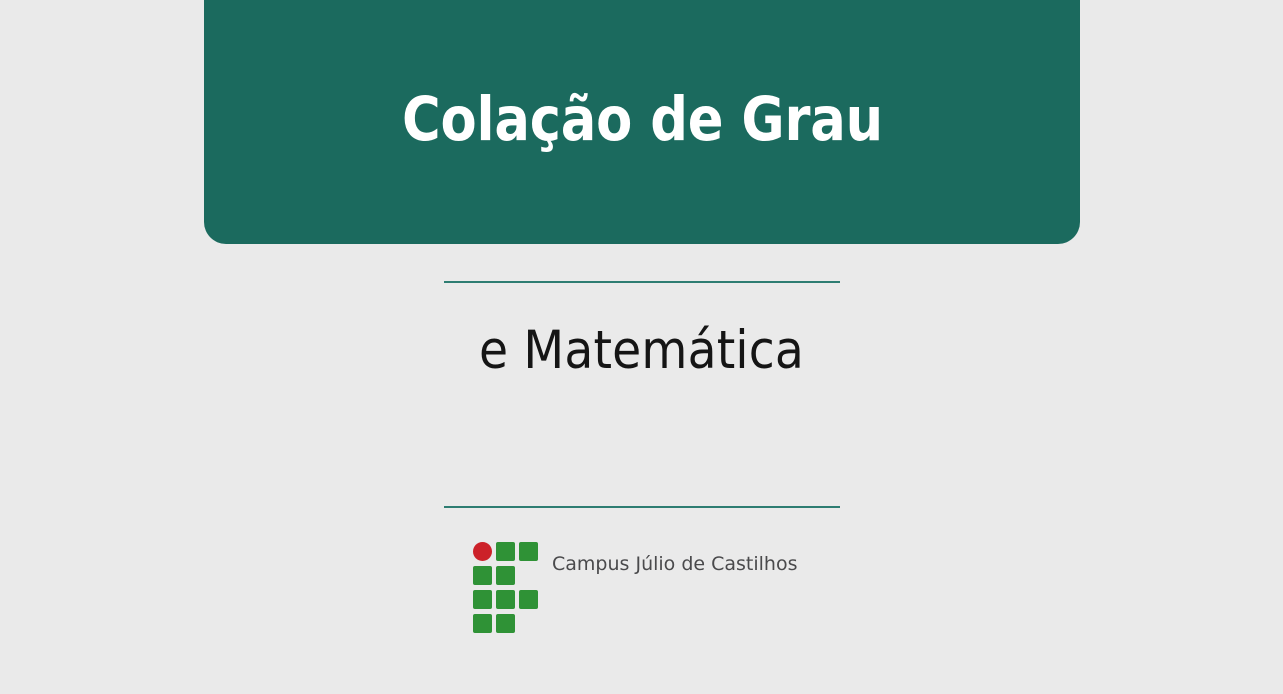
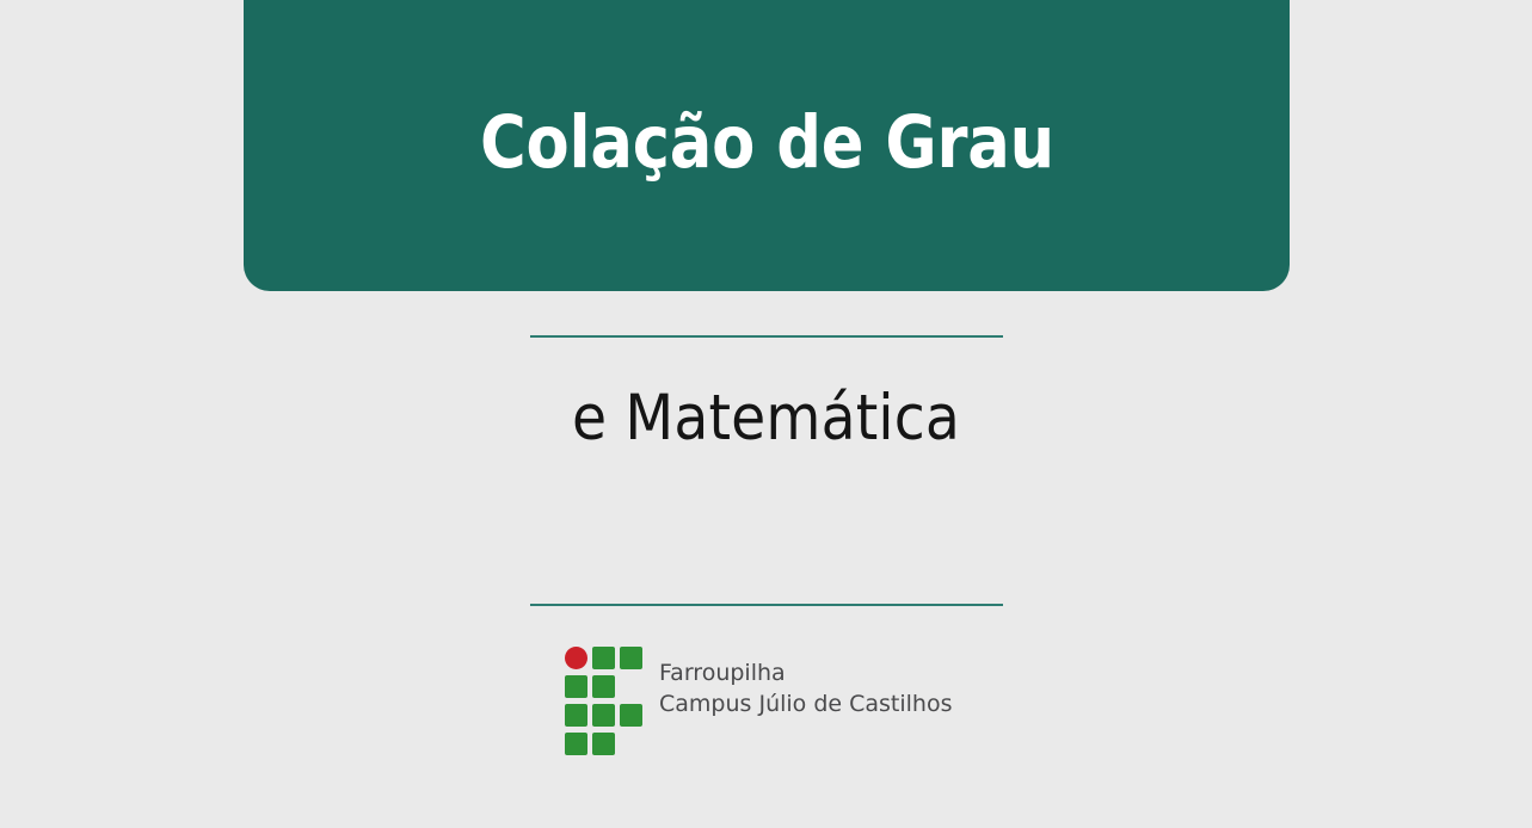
  Colação de Grau
  e Matemática
+ Farroupilha
  Campus Júlio de Castilhos
